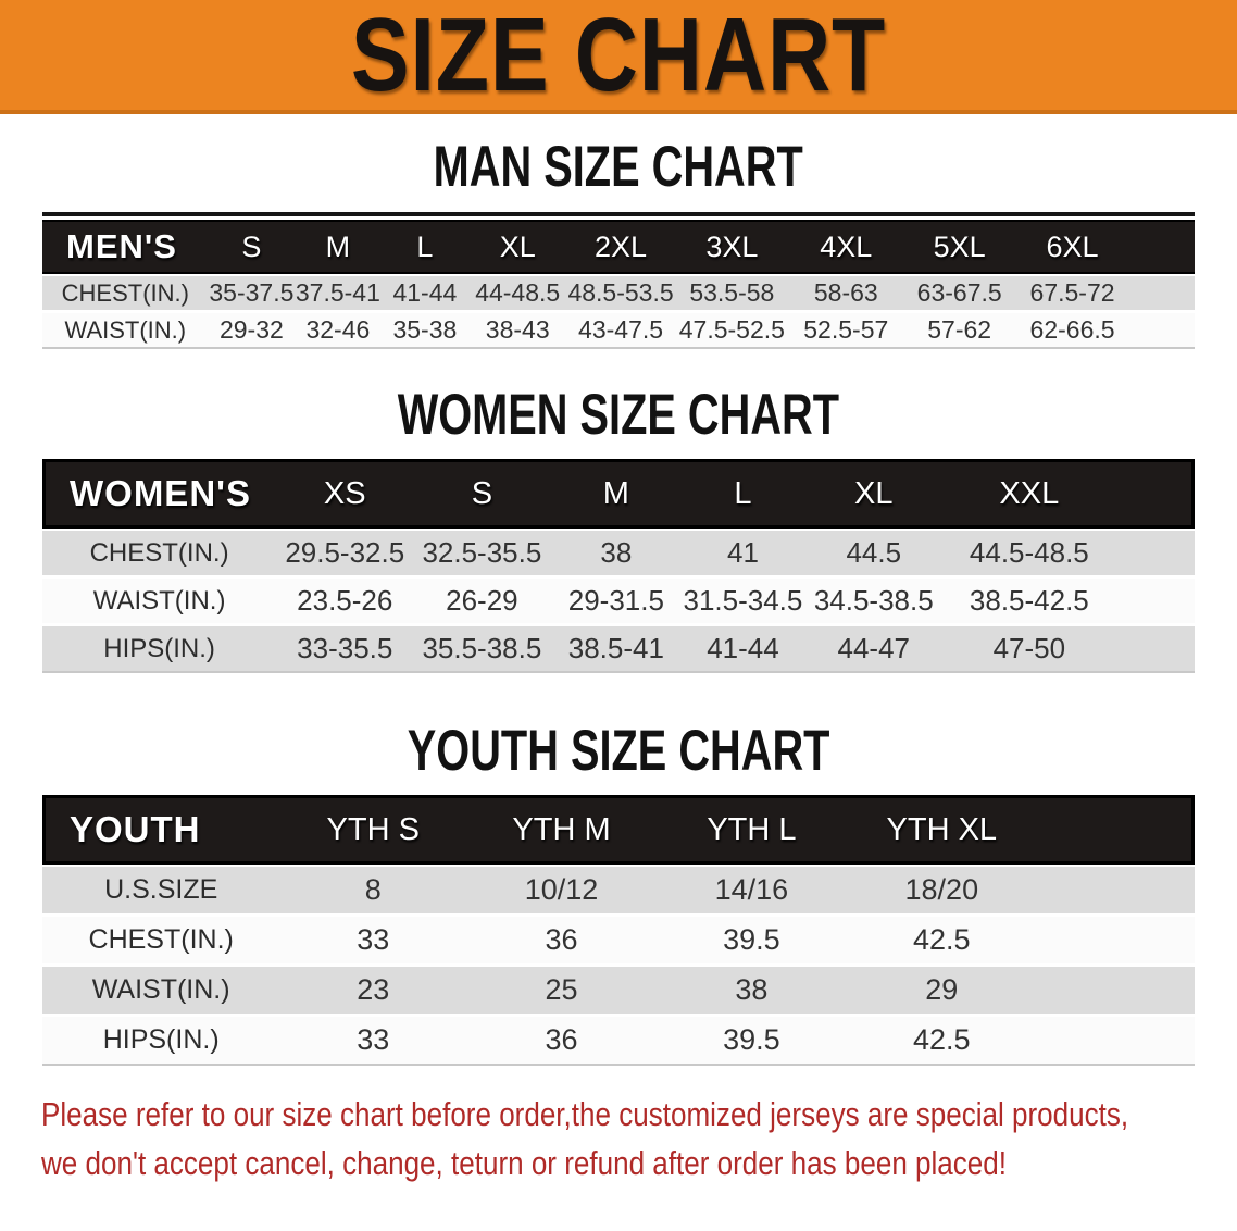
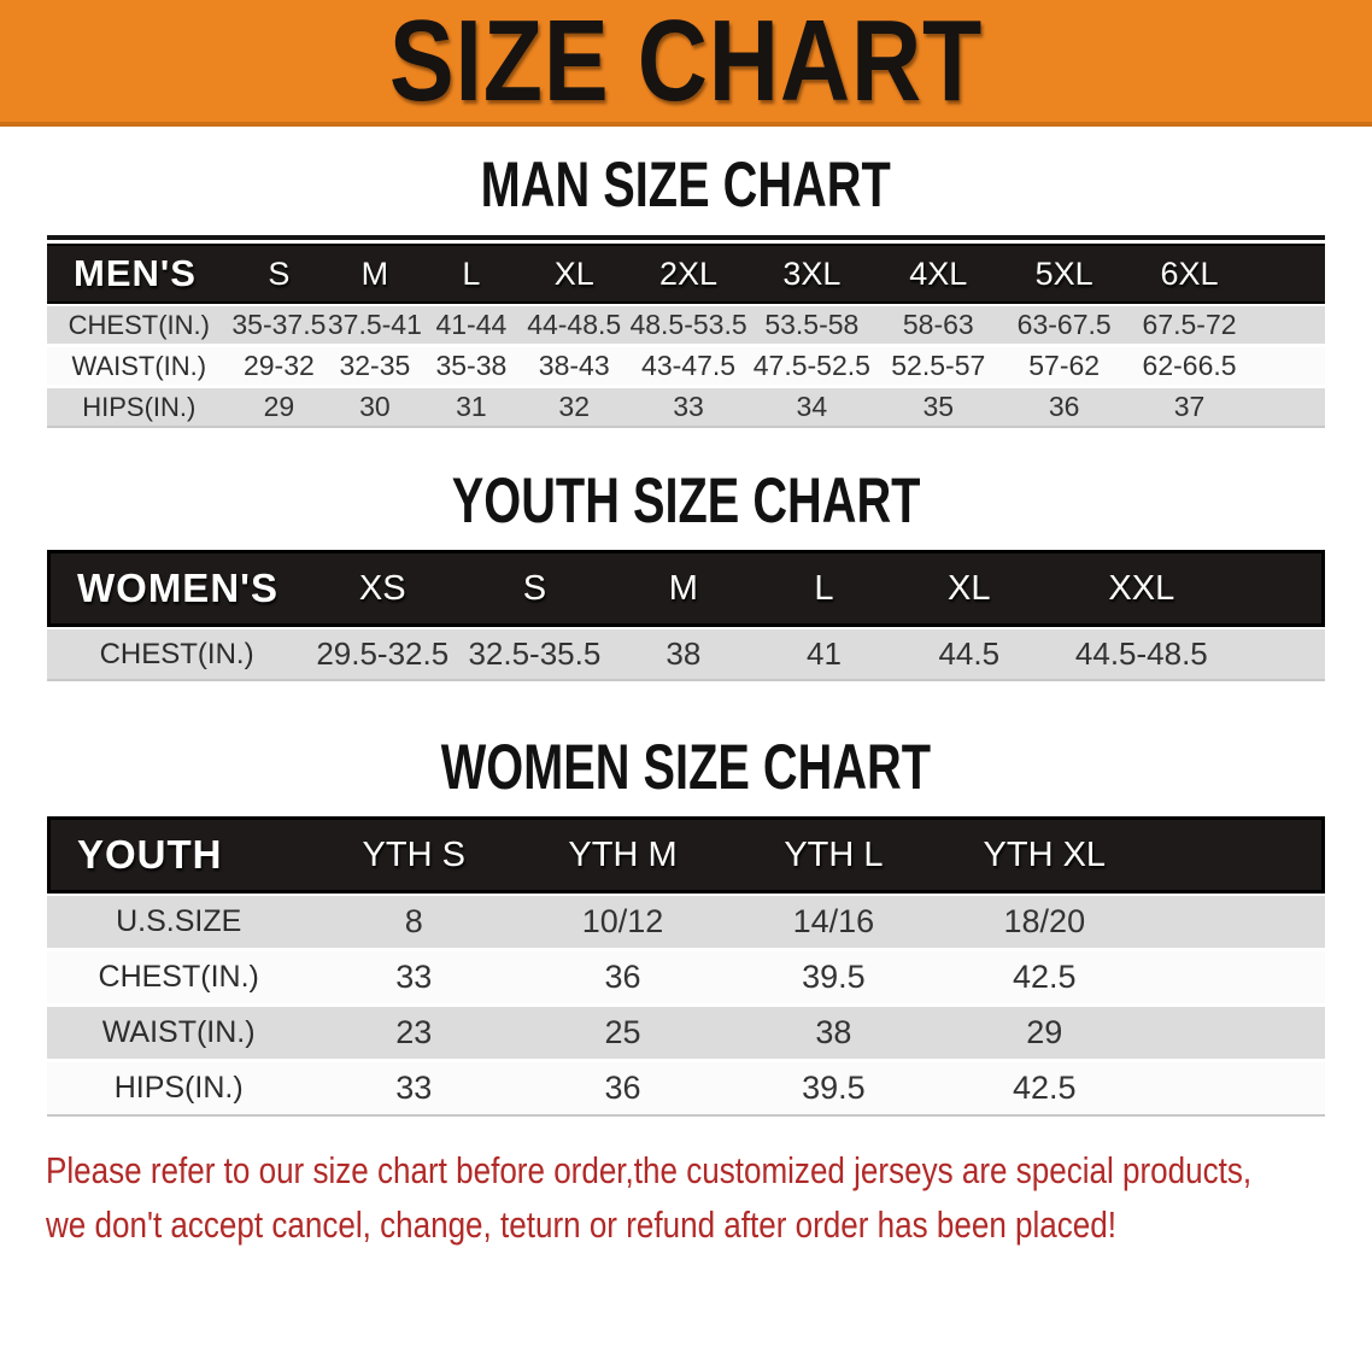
  SIZE CHART
  MAN SIZE CHART
  MEN'S	S	M	L	XL	2XL	3XL	4XL	5XL	6XL
  CHEST(IN.)	35-37.5	37.5-41	41-44	44-48.5	48.5-53.5	53.5-58	58-63	63-67.5	67.5-72
- WAIST(IN.)	29-32	32-46	35-38	38-43	43-47.5	47.5-52.5	52.5-57	57-62	62-66.5
+ WAIST(IN.)	29-32	32-35	35-38	38-43	43-47.5	47.5-52.5	52.5-57	57-62	62-66.5
+ HIPS(IN.)	29	30	31	32	33	34	35	36	37
- WOMEN SIZE CHART
+ YOUTH SIZE CHART
  WOMEN'S	XS	S	M	L	XL	XXL
  CHEST(IN.)	29.5-32.5	32.5-35.5	38	41	44.5	44.5-48.5
- WAIST(IN.)	23.5-26	26-29	29-31.5	31.5-34.5	34.5-38.5	38.5-42.5
- HIPS(IN.)	33-35.5	35.5-38.5	38.5-41	41-44	44-47	47-50
- YOUTH SIZE CHART
+ WOMEN SIZE CHART
  YOUTH	YTH S	YTH M	YTH L	YTH XL
  U.S.SIZE	8	10/12	14/16	18/20
  CHEST(IN.)	33	36	39.5	42.5
  WAIST(IN.)	23	25	38	29
  HIPS(IN.)	33	36	39.5	42.5
  Please refer to our size chart before order,the customized jerseys are special products,
  we don't accept cancel, change, teturn or refund after order has been placed!
